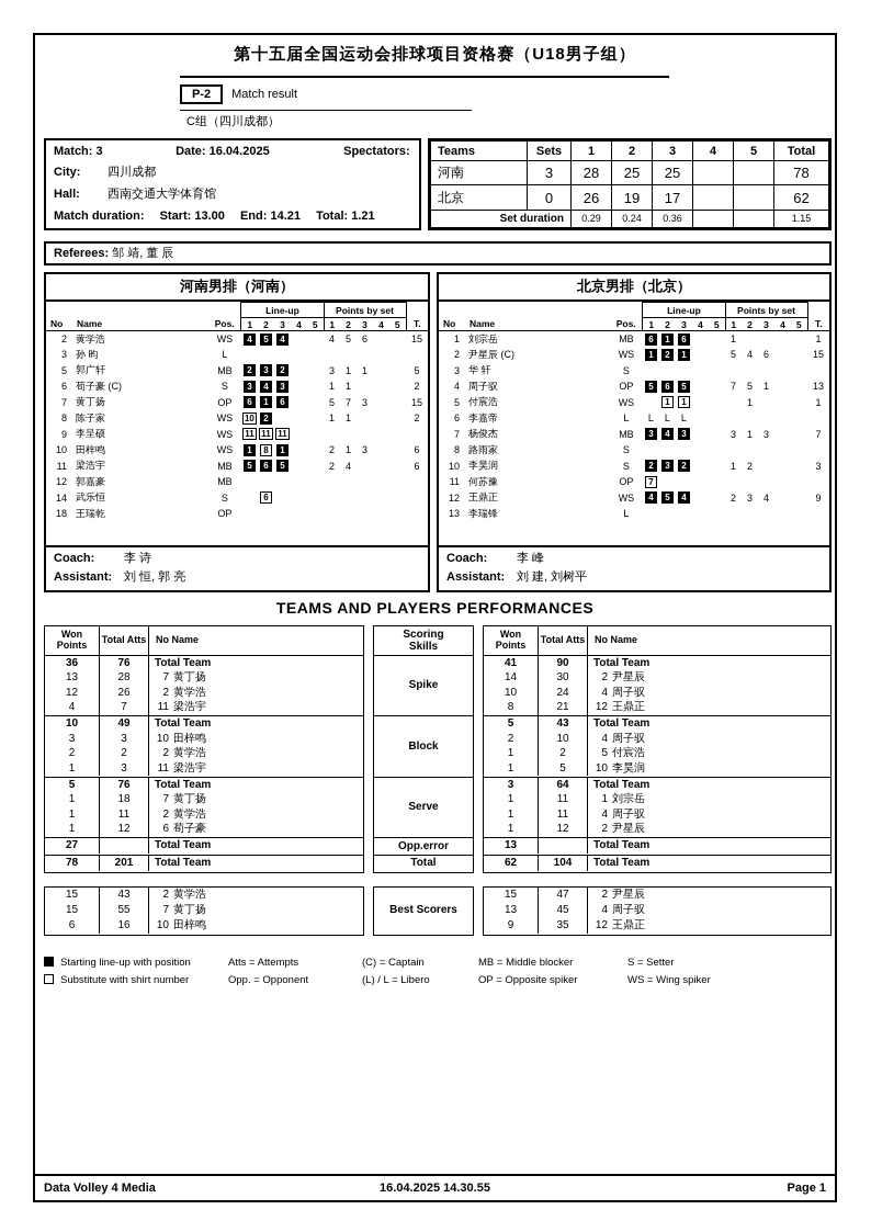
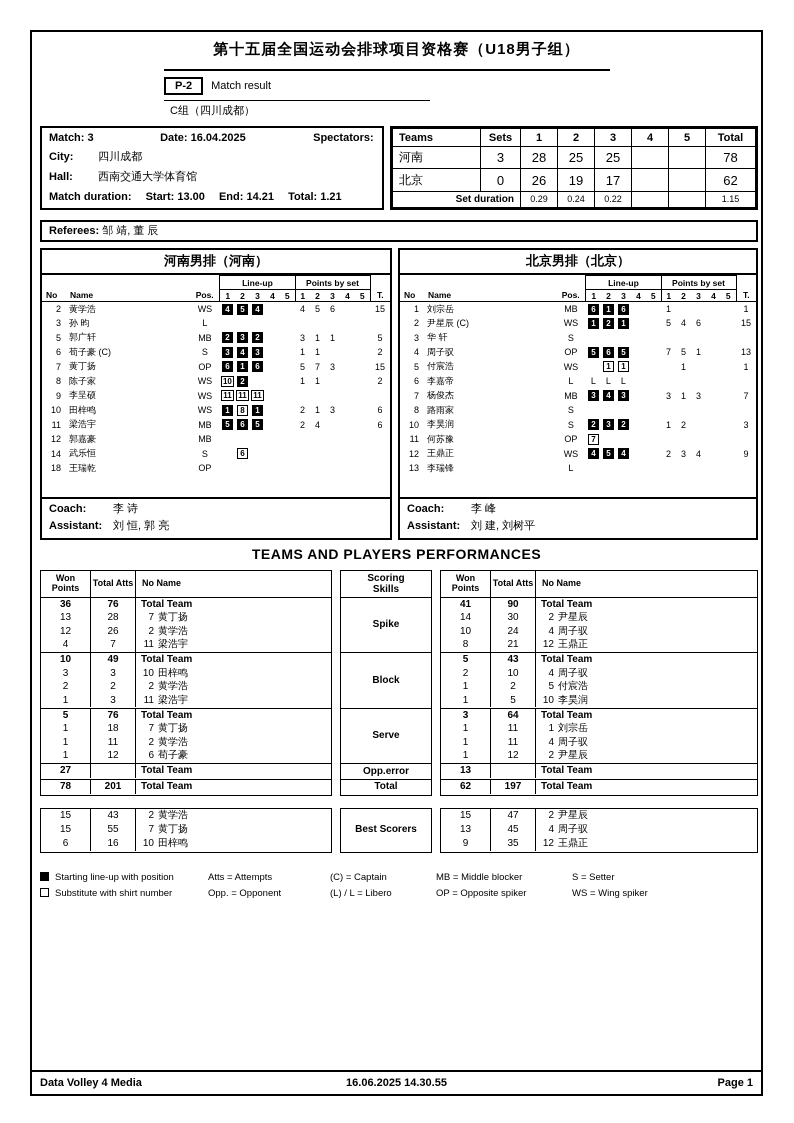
  第十五届全国运动会排球项目资格赛（U18男子组）
  P-2
  Match result
  C组（四川成都）
  Match: 3 Date: 16.04.2025 Spectators:
  City: 四川成都
  Hall: 西南交通大学体育馆
  Match duration: Start: 13.00 End: 14.21 Total: 1.21
  Teams	Sets	1	2	3	4	5	Total
  河南	3	28	25	25			78
  北京	0	26	19	17			62
- Set duration	0.29	0.24	0.36			1.15
+ Set duration	0.29	0.24	0.22			1.15
  Referees: 邹 靖, 董 辰
  河南男排（河南）
  			Line-up	Points by set
  No	Name	Pos.	1	2	3	4	5	1	2	3	4	5	T.
  2	黄学浩	WS	4	5	4			4	5	6			15
  3	孙 昀	L
  5	郭广轩	MB	2	3	2			3	1	1			5
  6	荀子豪 (C)	S	3	4	3			1	1				2
  7	黄丁扬	OP	6	1	6			5	7	3			15
  8	陈子家	WS	10	2				1	1				2
  9	李呈硕	WS	11	11	11
  10	田梓鸣	WS	1	8	1			2	1	3			6
  11	梁浩宇	MB	5	6	5			2	4				6
  12	郭嘉豪	MB
  14	武乐恒	S		6
  18	王瑞乾	OP
  Coach: 李 诗
  Assistant: 刘 恒, 郭 亮
  北京男排（北京）
  			Line-up	Points by set
  No	Name	Pos.	1	2	3	4	5	1	2	3	4	5	T.
  1	刘宗岳	MB	6	1	6			1					1
  2	尹星辰 (C)	WS	1	2	1			5	4	6			15
  3	华 轩	S
  4	周子驭	OP	5	6	5			7	5	1			13
  5	付宸浩	WS		1	1				1				1
  6	李嘉帝	L	L	L	L
  7	杨俊杰	MB	3	4	3			3	1	3			7
  8	路雨家	S
  10	李昊润	S	2	3	2			1	2				3
  11	何苏豫	OP	7
  12	王鼎正	WS	4	5	4			2	3	4			9
  13	李瑞锋	L
  Coach: 李 峰
  Assistant: 刘 建, 刘树平
  TEAMS AND PLAYERS PERFORMANCES
  Won Points
  Total Atts
  No Name
  36
  76
  Total Team
  13
  28
  7 黄丁扬
  12
  26
  2 黄学浩
  4
  7
  11 梁浩宇
  10
  49
  Total Team
  3
  3
  10 田梓鸣
  2
  2
  2 黄学浩
  1
  3
  11 梁浩宇
  5
  76
  Total Team
  1
  18
  7 黄丁扬
  1
  11
  2 黄学浩
  1
  12
  6 荀子豪
  27
  Total Team
  78
  201
  Total Team
  15
  43
  2 黄学浩
  15
  55
  7 黄丁扬
  6
  16
  10 田梓鸣
  Scoring Skills
  Spike
  Block
  Serve
  Opp.error
  Total
  Best Scorers
  Won Points
  Total Atts
  No Name
  41
  90
  Total Team
  14
  30
  2 尹星辰
  10
  24
  4 周子驭
  8
  21
  12 王鼎正
  5
  43
  Total Team
  2
  10
  4 周子驭
  1
  2
  5 付宸浩
  1
  5
  10 李昊润
  3
  64
  Total Team
  1
  11
  1 刘宗岳
  1
  11
  4 周子驭
  1
  12
  2 尹星辰
  13
  Total Team
  62
- 104
+ 197
  Total Team
  15
  47
  2 尹星辰
  13
  45
  4 周子驭
  9
  35
  12 王鼎正
  Starting line-up with position
  Substitute with shirt number
  Atts = Attempts
  Opp. = Opponent
  (C) = Captain
  (L) / L = Libero
  MB = Middle blocker
  OP = Opposite spiker
  S = Setter
  WS = Wing spiker
  Data Volley 4 Media
- 16.04.2025 14.30.55
+ 16.06.2025 14.30.55
  Page 1
